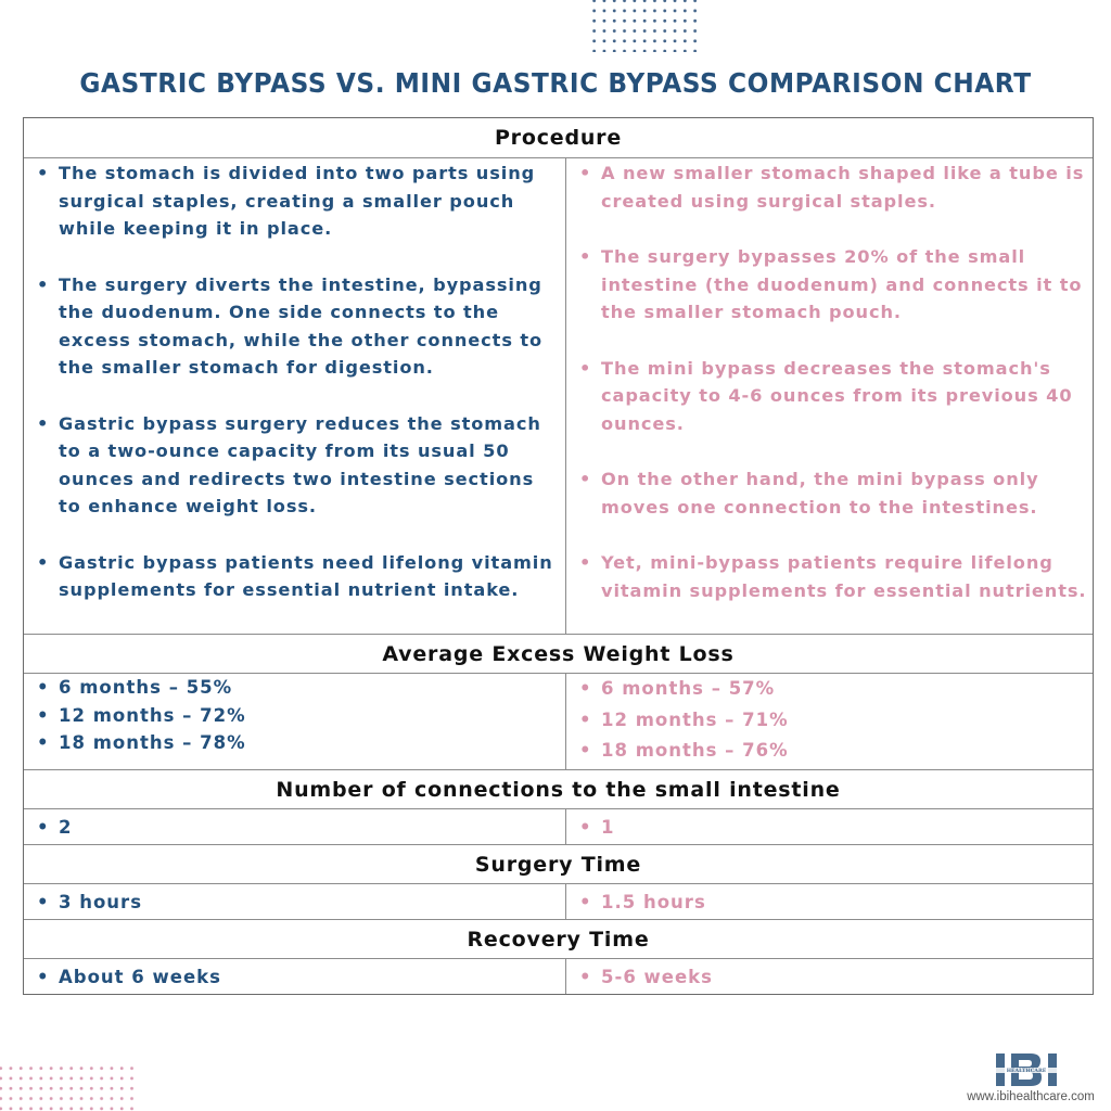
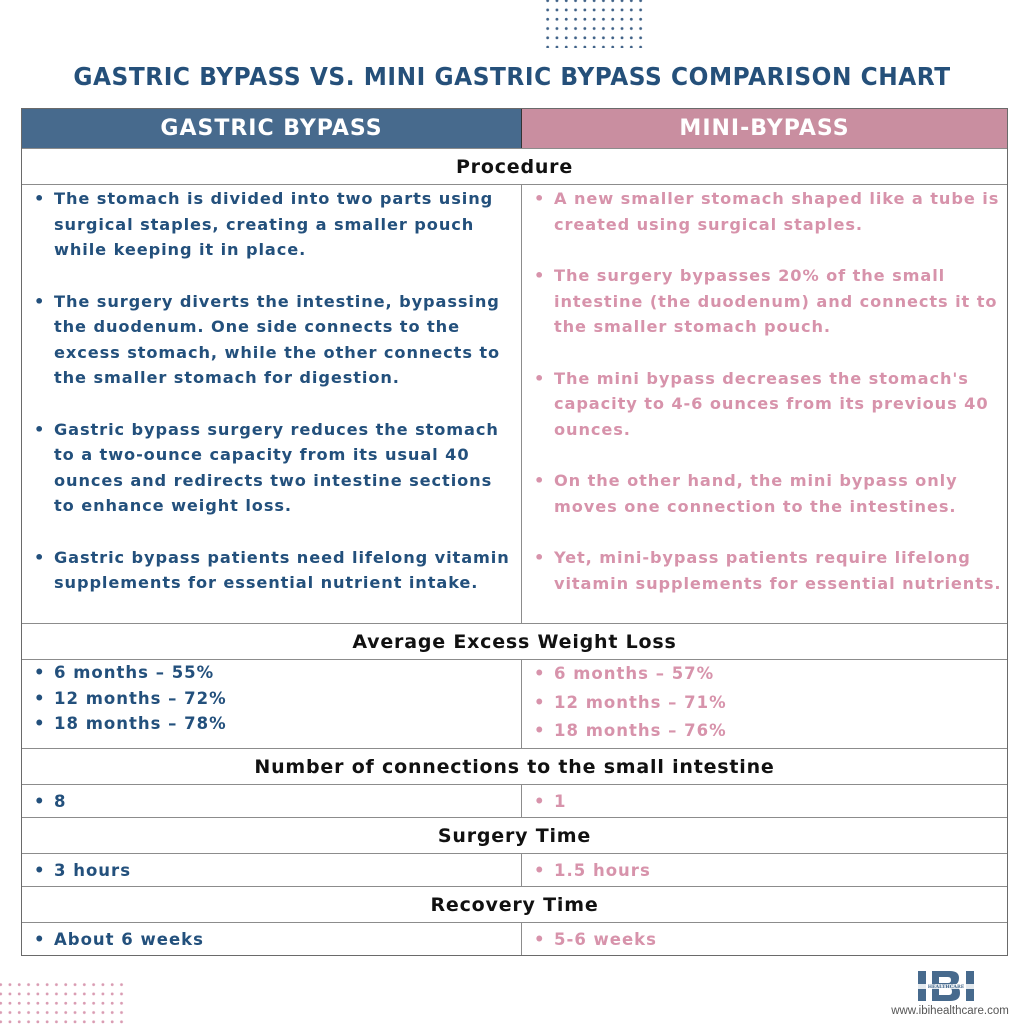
  GASTRIC BYPASS VS. MINI GASTRIC BYPASS COMPARISON CHART
+ GASTRIC BYPASS
+ MINI-BYPASS
  Procedure
  The stomach is divided into two parts using surgical staples, creating a smaller pouch while keeping it in place.
  The surgery diverts the intestine, bypassing the duodenum. One side connects to the excess stomach, while the other connects to the smaller stomach for digestion.
- Gastric bypass surgery reduces the stomach to a two-ounce capacity from its usual 50 ounces and redirects two intestine sections to enhance weight loss.
+ Gastric bypass surgery reduces the stomach to a two-ounce capacity from its usual 40 ounces and redirects two intestine sections to enhance weight loss.
  Gastric bypass patients need lifelong vitamin supplements for essential nutrient intake.
  A new smaller stomach shaped like a tube is created using surgical staples.
  The surgery bypasses 20% of the small intestine (the duodenum) and connects it to the smaller stomach pouch.
  The mini bypass decreases the stomach's capacity to 4-6 ounces from its previous 40 ounces.
  On the other hand, the mini bypass only moves one connection to the intestines.
  Yet, mini-bypass patients require lifelong vitamin supplements for essential nutrients.
  Average Excess Weight Loss
  6 months – 55%
  12 months – 72%
  18 months – 78%
  6 months – 57%
  12 months – 71%
  18 months – 76%
  Number of connections to the small intestine
- 2
+ 8
  1
  Surgery Time
  3 hours
  1.5 hours
  Recovery Time
  About 6 weeks
  5-6 weeks
  www.ibihealthcare.com
